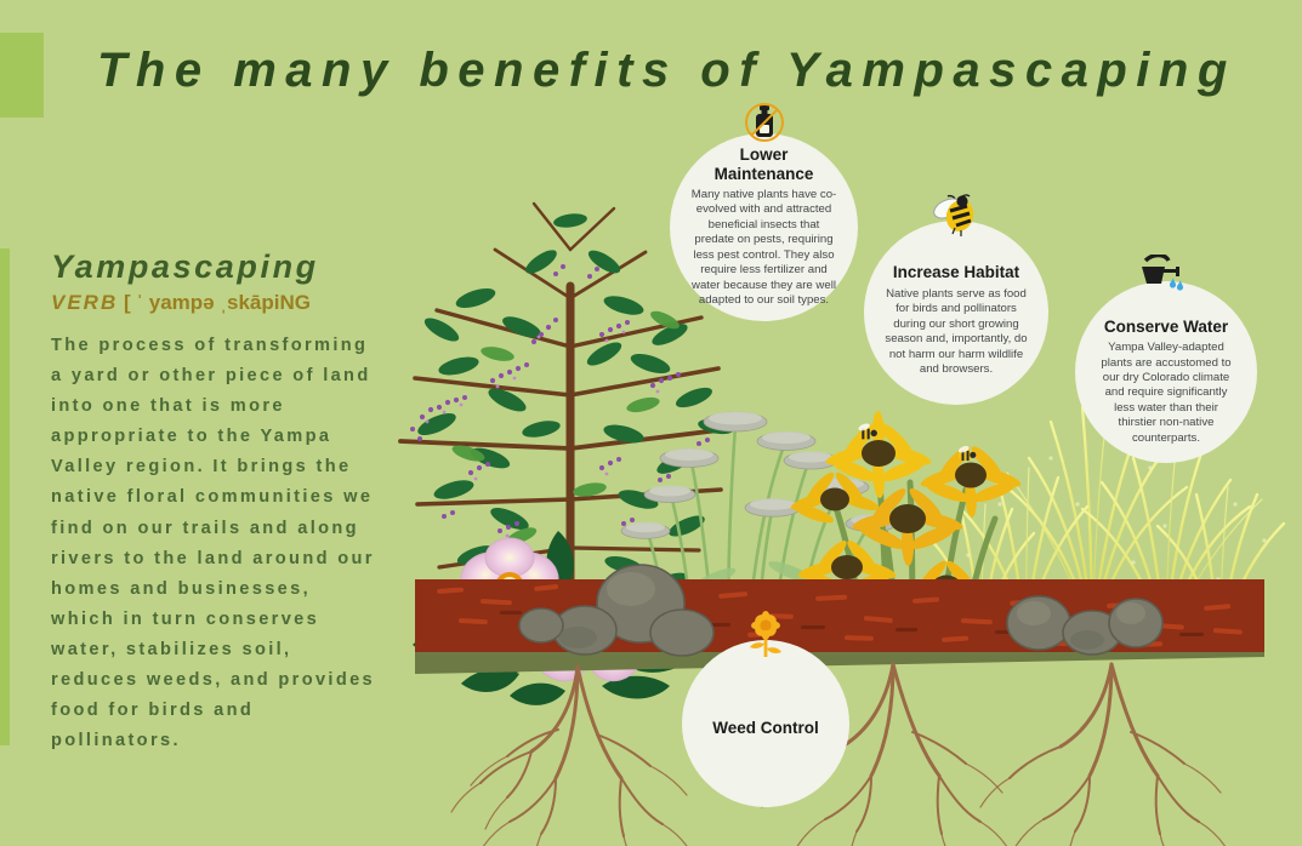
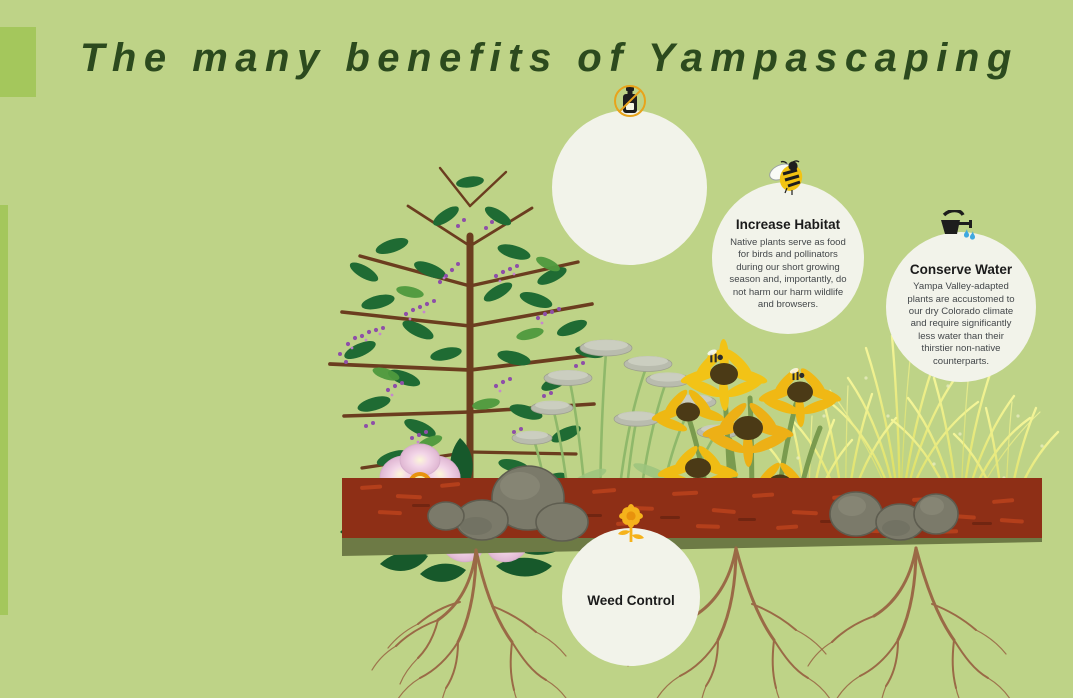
  The many benefits of Yampascaping
- Yampascaping
- VERB [ ˈ yampə ˌskāpiNG
- The process of transforming a yard or other piece of land into one that is more appropriate to the Yampa Valley region. It brings the native floral communities we find on our trails and along rivers to the land around our homes and businesses, which in turn conserves water, stabilizes soil, reduces weeds, and provides food for birds and pollinators.
- Lower Maintenance
- Many native plants have co-evolved with and attracted beneficial insects that predate on pests, requiring less pest control. They also require less fertilizer and water because they are well adapted to our soil types.
  Increase Habitat
  Native plants serve as food for birds and pollinators during our short growing season and, importantly, do not harm our harm wildlife and browsers.
  Conserve Water
  Yampa Valley-adapted plants are accustomed to our dry Colorado climate and require significantly less water than their thirstier non-native counterparts.
  Weed Control
